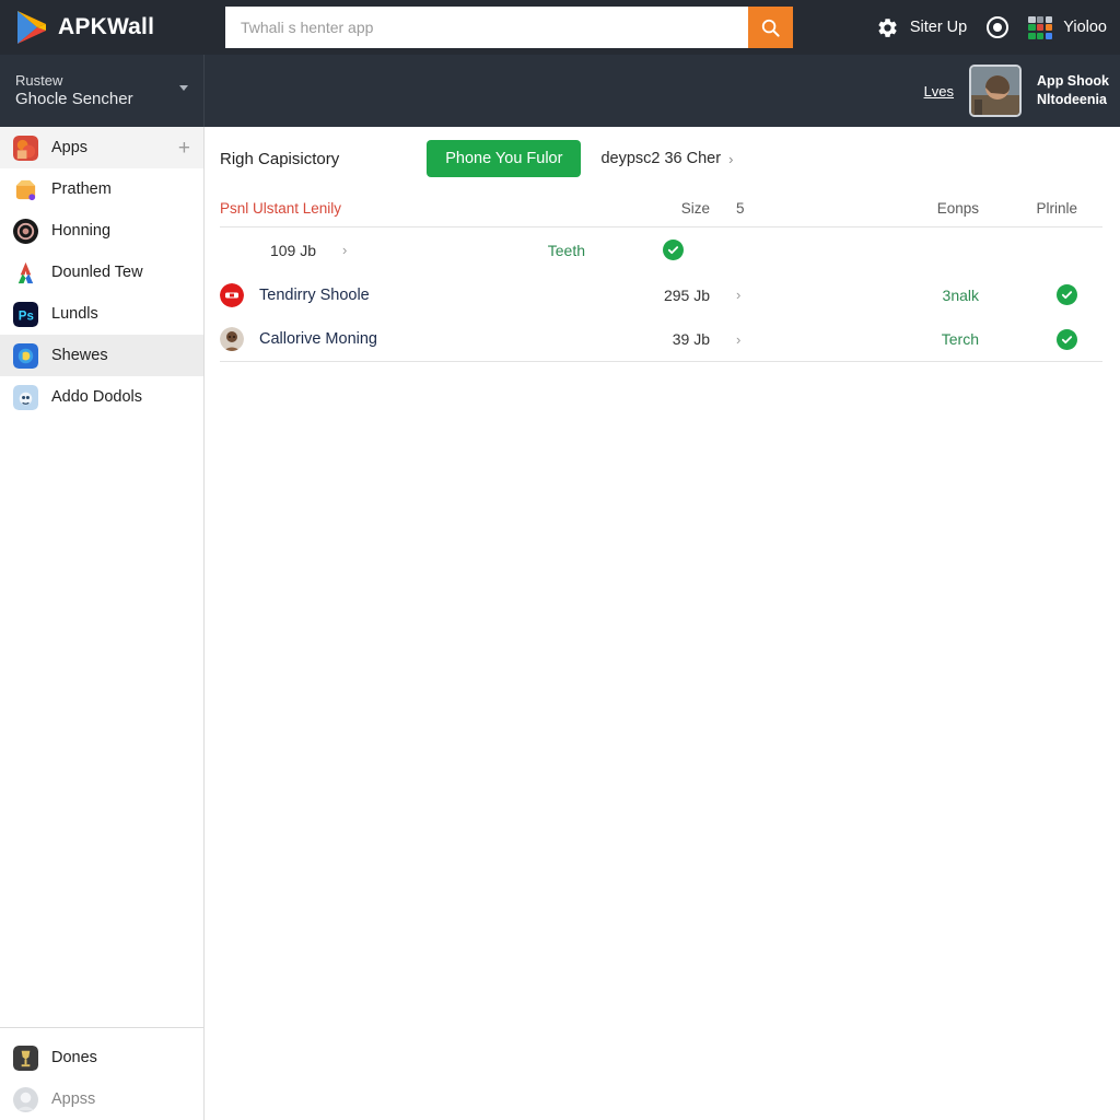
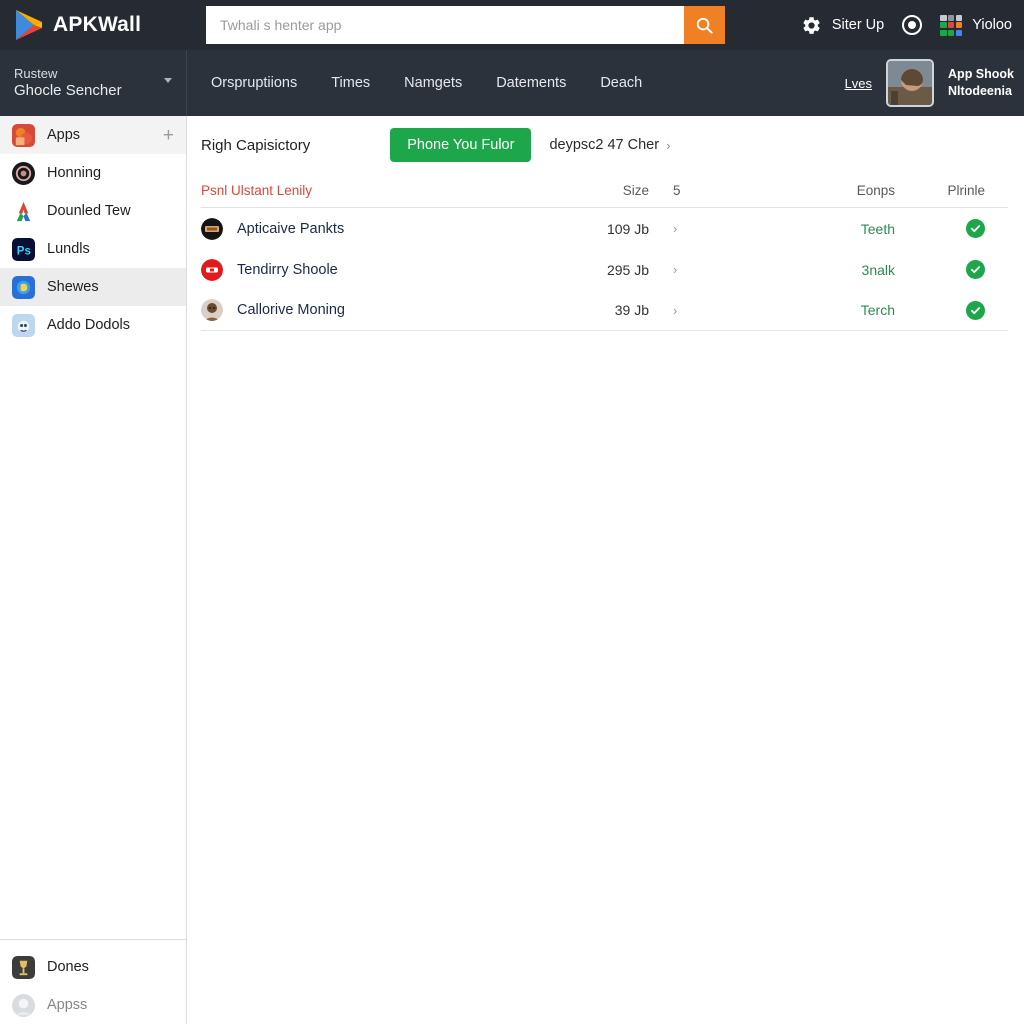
  APKWall
  Twhali s henter app
  Siter Up
  Yioloo
  Rustew
  Ghocle Sencher
+ Orspruptiions
+ Times
+ Namgets
+ Datements
+ Deach
  Lves
  App Shook
  Nltodeenia
  Apps
  +
- Prathem
  Honning
  Dounled Tew
  Ps
  Lundls
  Shewes
  Addo Dodols
  Dones
  Appss
  Righ Capisictory
  Phone You Fulor
- deypsc2 36 Cher
+ deypsc2 47 Cher
  ›
  Psnl Ulstant Lenily
  Size
  5
  Eonps
  Plrinle
+ Apticaive Pankts
  109 Jb
  ›
  Teeth
  Tendirry Shoole
  295 Jb
  ›
  3nalk
  Callorive Moning
  39 Jb
  ›
  Terch
